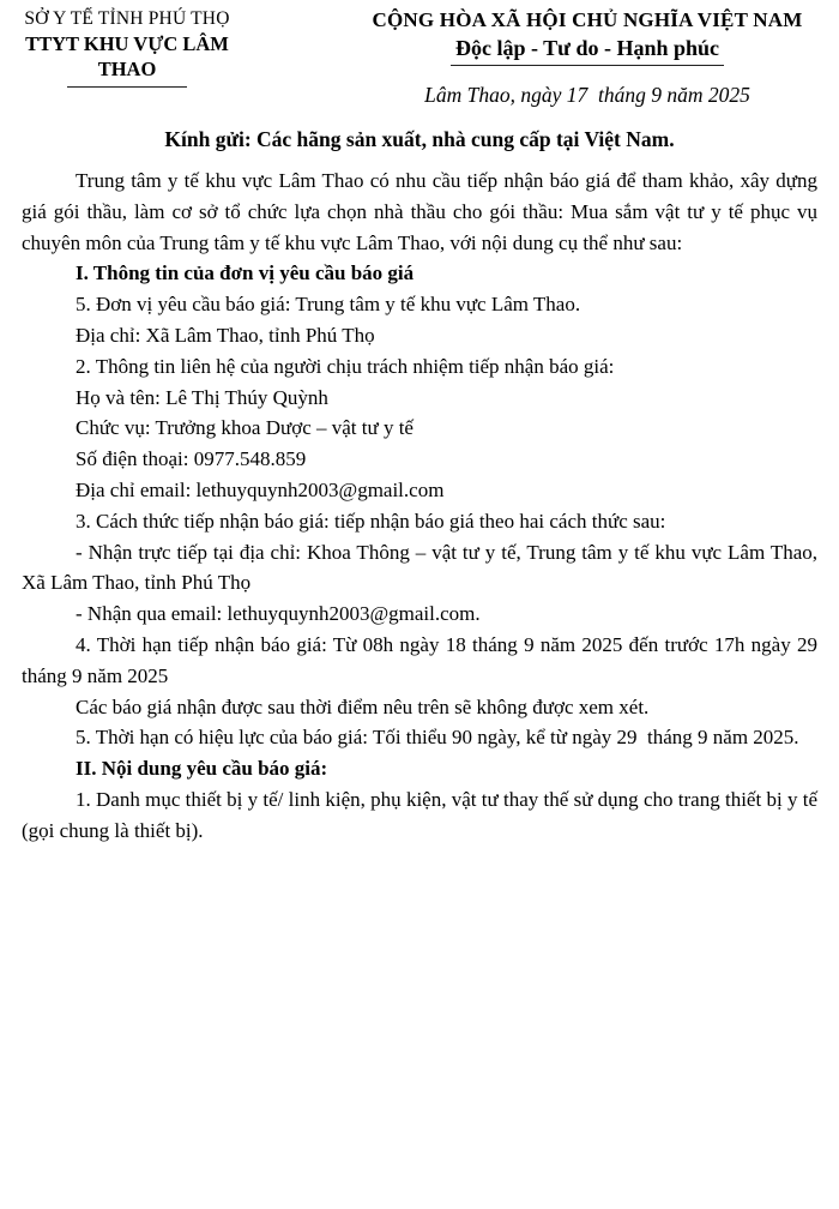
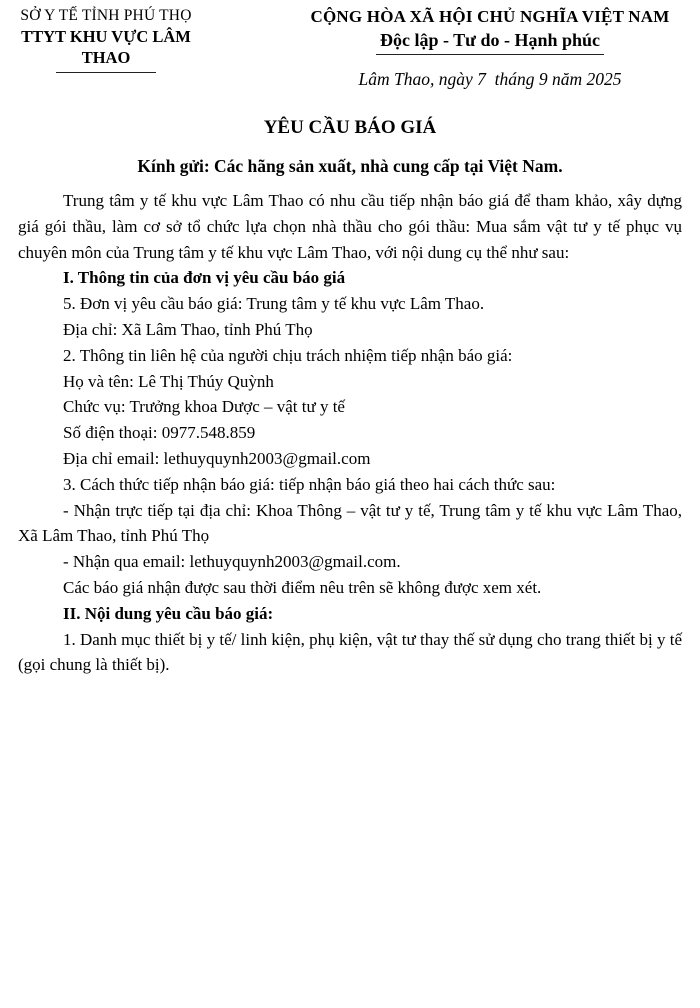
  SỞ Y TẾ TỈNH PHÚ THỌ
  TTYT KHU VỰC LÂM THAO
  CỘNG HÒA XÃ HỘI CHỦ NGHĨA VIỆT NAM
  Độc lập - Tư do - Hạnh phúc
- Lâm Thao, ngày 17 tháng 9 năm 2025
+ Lâm Thao, ngày 7 tháng 9 năm 2025
+ YÊU CẦU BÁO GIÁ
  Kính gửi: Các hãng sản xuất, nhà cung cấp tại Việt Nam.
  Trung tâm y tế khu vực Lâm Thao có nhu cầu tiếp nhận báo giá để tham khảo, xây dựng giá gói thầu, làm cơ sở tổ chức lựa chọn nhà thầu cho gói thầu: Mua sắm vật tư y tế phục vụ chuyên môn của Trung tâm y tế khu vực Lâm Thao, với nội dung cụ thể như sau:
  I. Thông tin của đơn vị yêu cầu báo giá
  5. Đơn vị yêu cầu báo giá: Trung tâm y tế khu vực Lâm Thao.
  Địa chỉ: Xã Lâm Thao, tỉnh Phú Thọ
  2. Thông tin liên hệ của người chịu trách nhiệm tiếp nhận báo giá:
  Họ và tên: Lê Thị Thúy Quỳnh
  Chức vụ: Trưởng khoa Dược – vật tư y tế
  Số điện thoại: 0977.548.859
  Địa chỉ email: lethuyquynh2003@gmail.com
  3. Cách thức tiếp nhận báo giá: tiếp nhận báo giá theo hai cách thức sau:
  - Nhận trực tiếp tại địa chỉ: Khoa Thông – vật tư y tế, Trung tâm y tế khu vực Lâm Thao, Xã Lâm Thao, tỉnh Phú Thọ
  - Nhận qua email: lethuyquynh2003@gmail.com.
- 4. Thời hạn tiếp nhận báo giá: Từ 08h ngày 18 tháng 9 năm 2025 đến trước 17h ngày 29 tháng 9 năm 2025
  Các báo giá nhận được sau thời điểm nêu trên sẽ không được xem xét.
- 5. Thời hạn có hiệu lực của báo giá: Tối thiểu 90 ngày, kể từ ngày 29 tháng 9 năm 2025.
  II. Nội dung yêu cầu báo giá:
  1. Danh mục thiết bị y tế/ linh kiện, phụ kiện, vật tư thay thế sử dụng cho trang thiết bị y tế (gọi chung là thiết bị).
